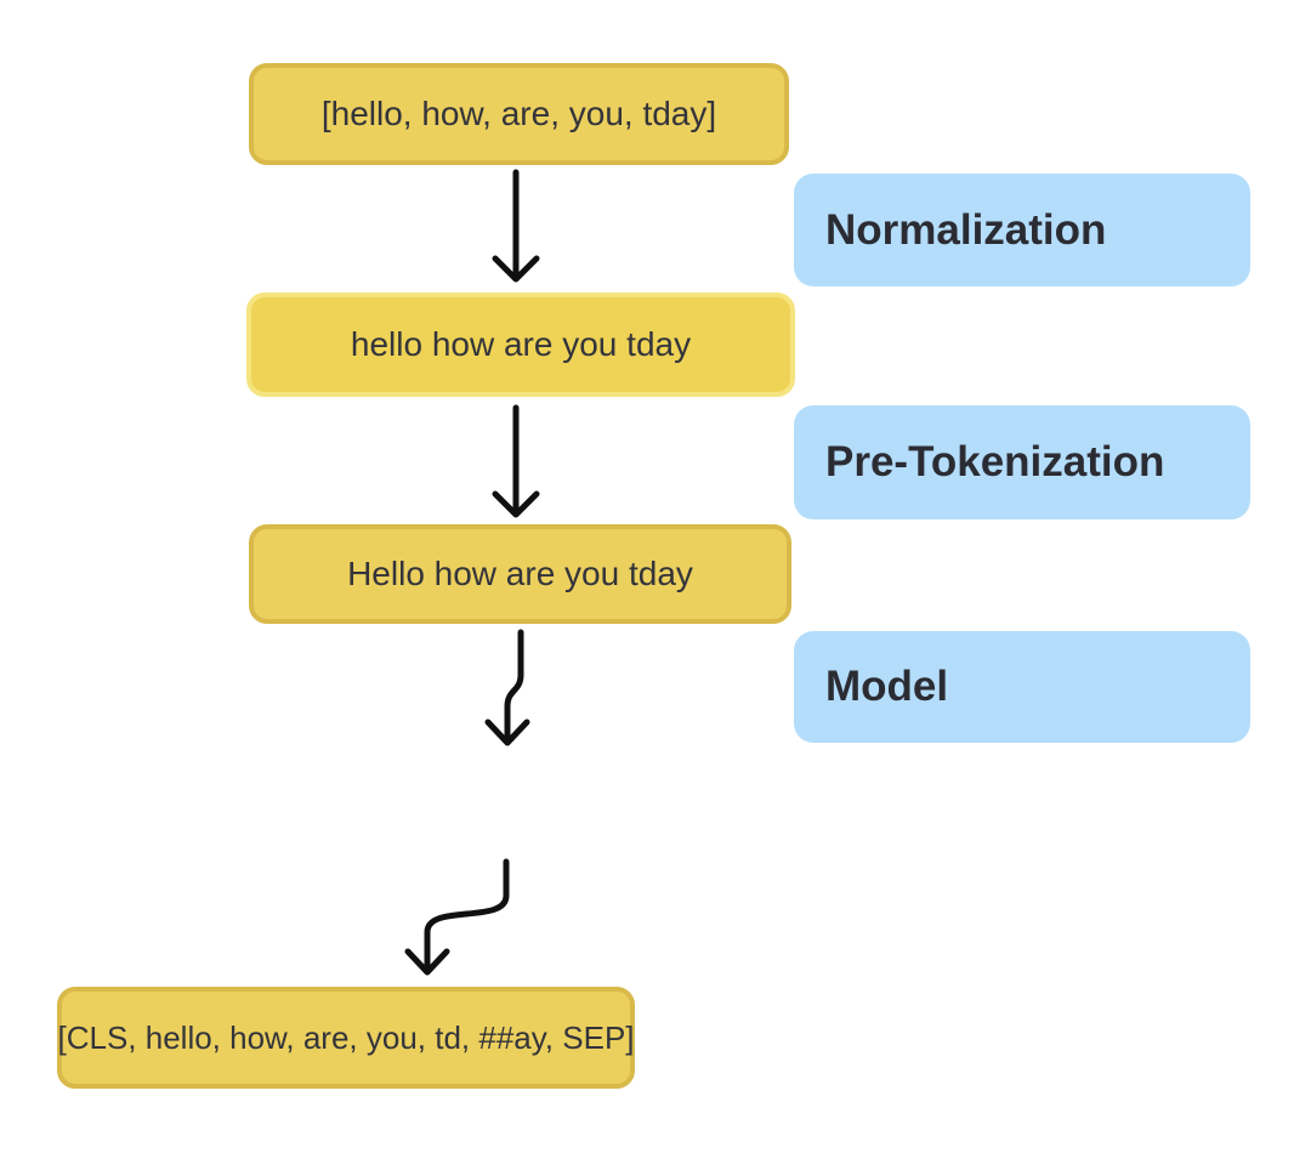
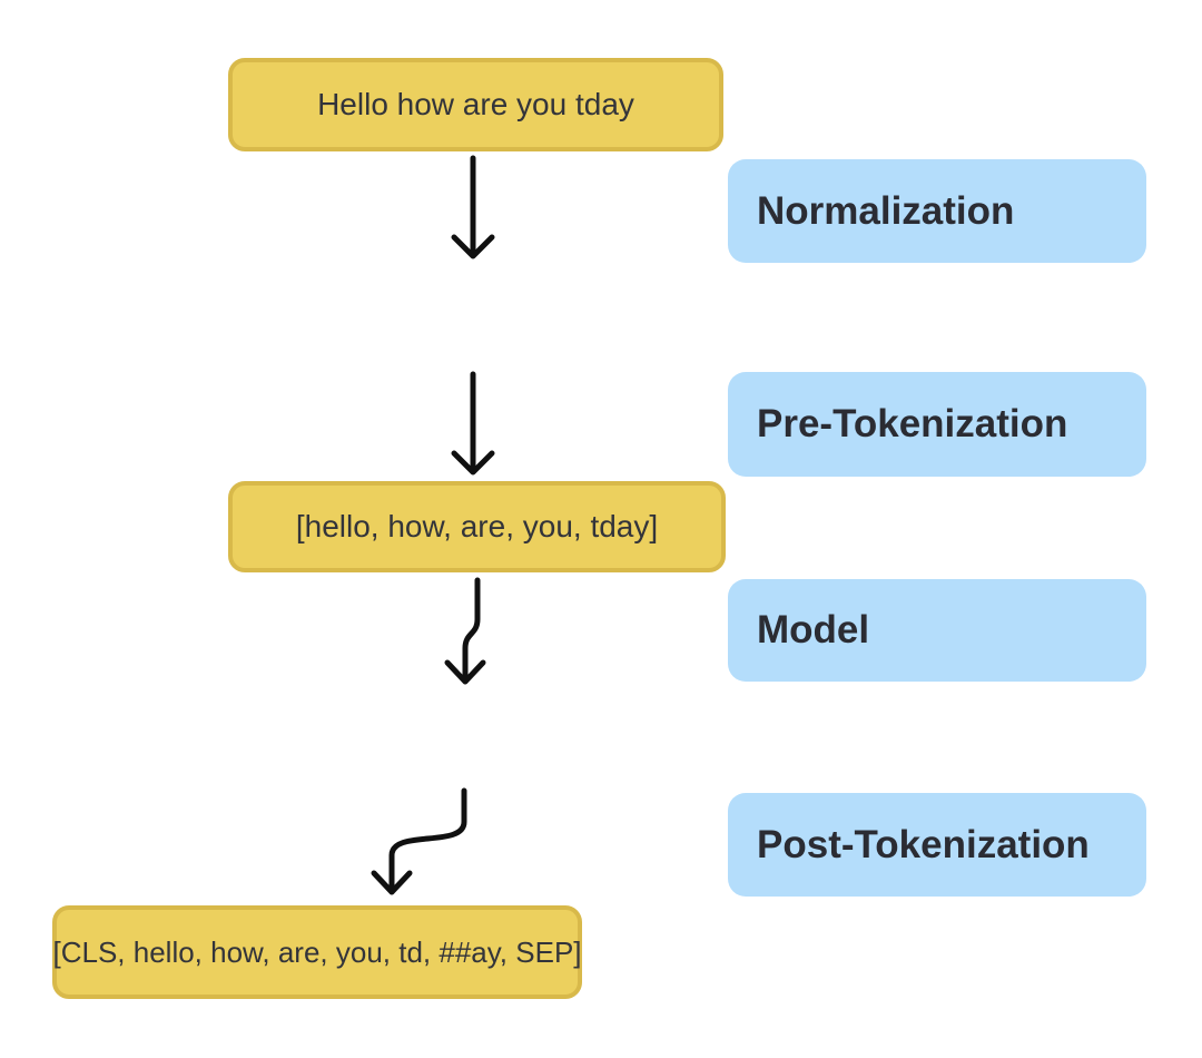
- [hello, how, are, you, tday]
+ Hello how are you tday
- hello how are you tday
- Hello how are you tday
+ [hello, how, are, you, tday]
  [CLS, hello, how, are, you, td, ##ay, SEP]
  Normalization
  Pre-Tokenization
  Model
+ Post-Tokenization
